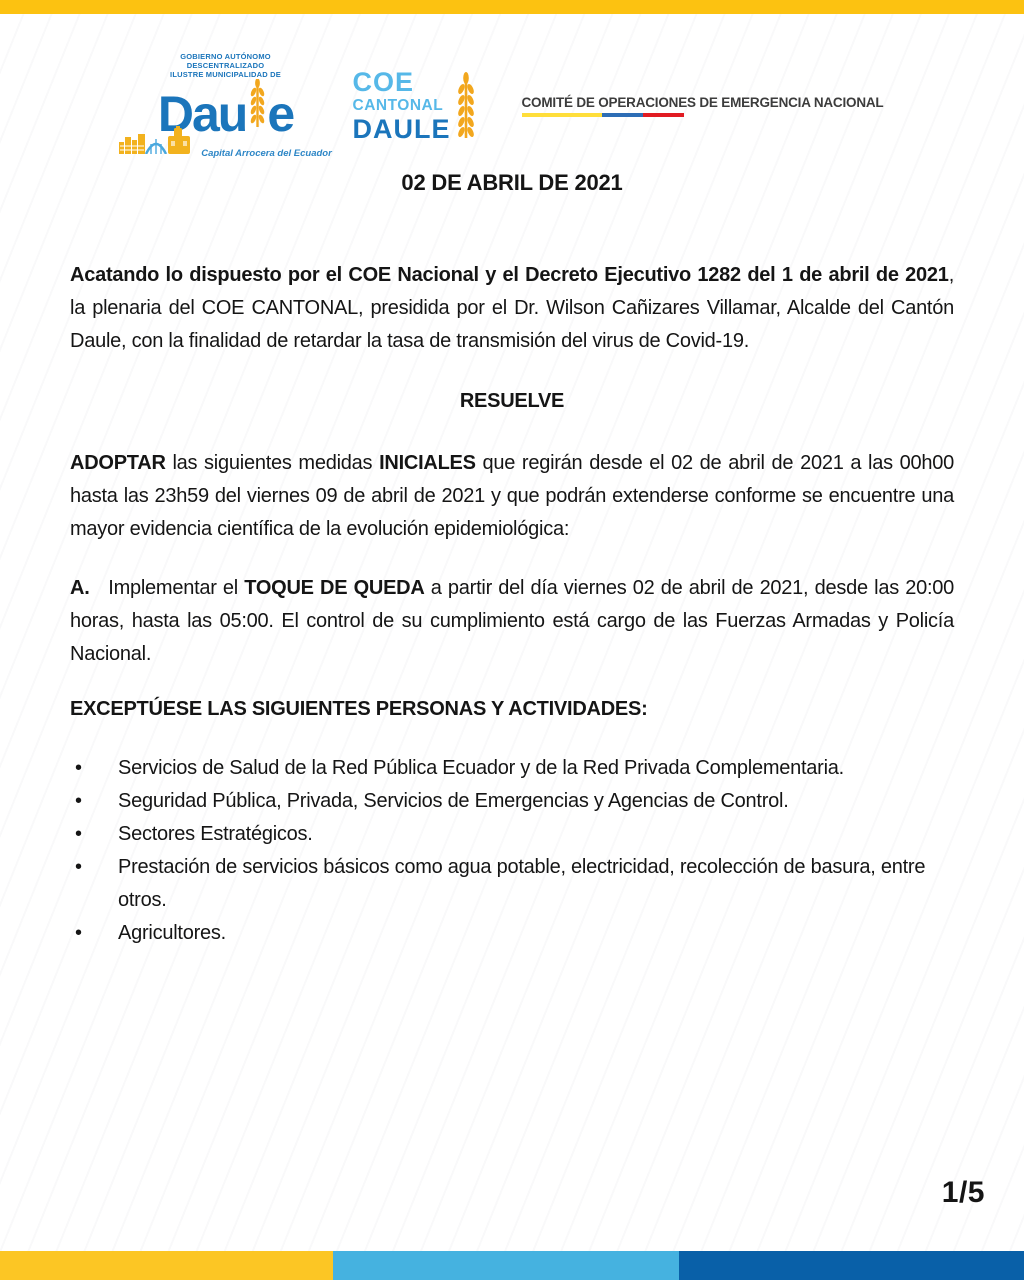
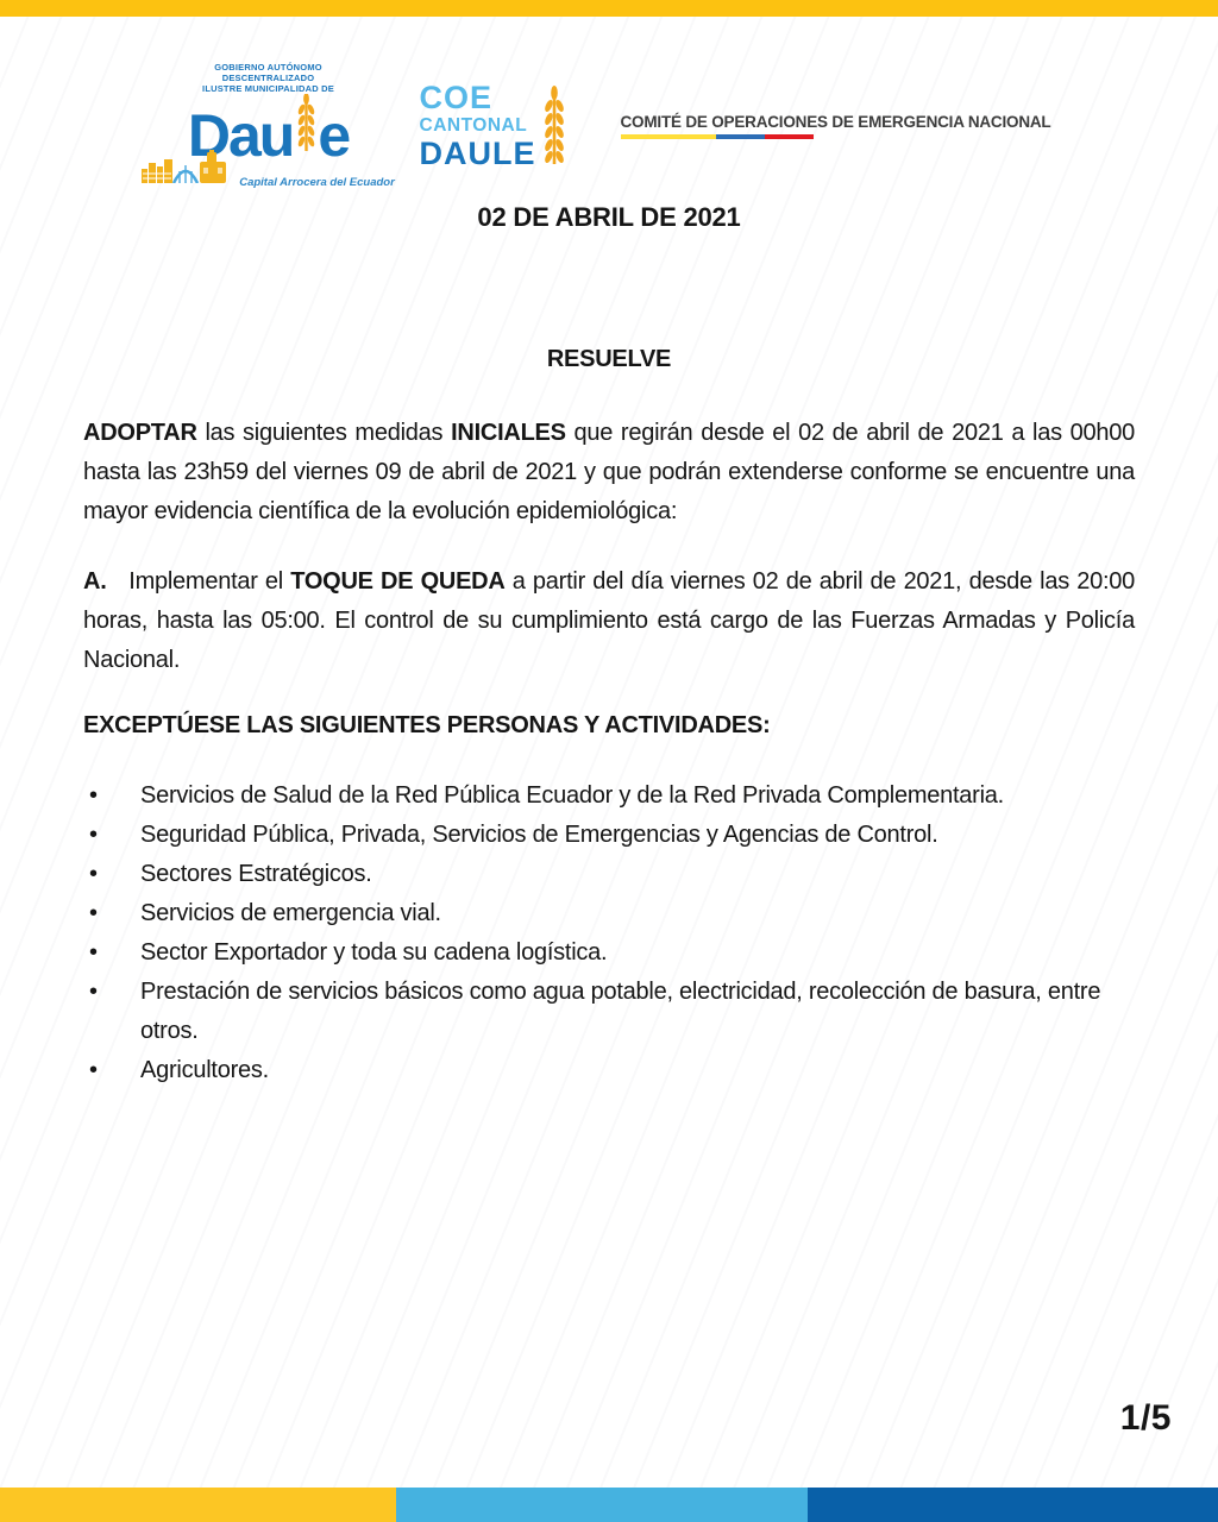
  GOBIERNO AUTÓNOMO DESCENTRALIZADO
  ILUSTRE MUNICIPALIDAD DE
  Dau
  e
  Capital Arrocera del Ecuador
  COE
  CANTONAL
  DAULE
  COMITÉ DE OPERACIONES DE EMERGENCIA NACIONAL
  02 DE ABRIL DE 2021
- Acatando lo dispuesto por el COE Nacional y el Decreto Ejecutivo 1282 del 1 de abril de 2021, la plenaria del COE CANTONAL, presidida por el Dr. Wilson Cañizares Villamar, Alcalde del Cantón Daule, con la finalidad de retardar la tasa de transmisión del virus de Covid-19.
  RESUELVE
  ADOPTAR las siguientes medidas INICIALES que regirán desde el 02 de abril de 2021 a las 00h00 hasta las 23h59 del viernes 09 de abril de 2021 y que podrán extenderse conforme se encuentre una mayor evidencia científica de la evolución epidemiológica:
  A. Implementar el TOQUE DE QUEDA a partir del día viernes 02 de abril de 2021, desde las 20:00 horas, hasta las 05:00. El control de su cumplimiento está cargo de las Fuerzas Armadas y Policía Nacional.
  EXCEPTÚESE LAS SIGUIENTES PERSONAS Y ACTIVIDADES:
  Servicios de Salud de la Red Pública Ecuador y de la Red Privada Complementaria.
  Seguridad Pública, Privada, Servicios de Emergencias y Agencias de Control.
  Sectores Estratégicos.
+ Servicios de emergencia vial.
+ Sector Exportador y toda su cadena logística.
  Prestación de servicios básicos como agua potable, electricidad, recolección de basura, entre otros.
  Agricultores.
  1/5
